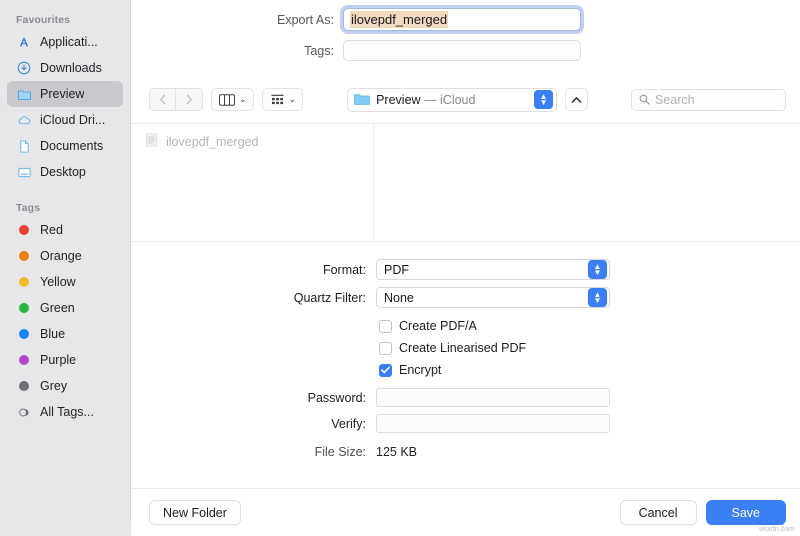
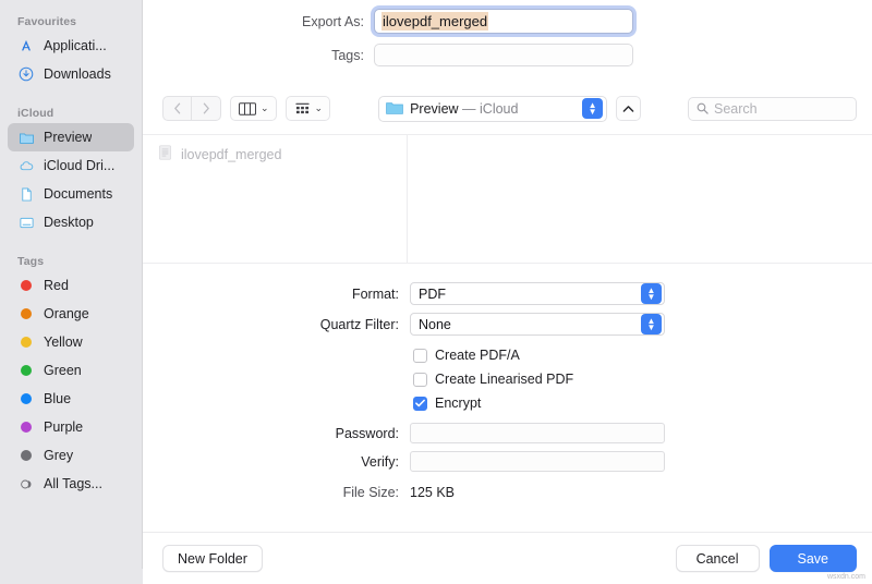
  Favourites
  Applicati...
  Downloads
+ iCloud
  Preview
  iCloud Dri...
  Documents
  Desktop
  Tags
  Red
  Orange
  Yellow
  Green
  Blue
  Purple
  Grey
  All Tags...
  Export As:
  ilovepdf_merged
  Tags:
  ⌄
  ⌄
  Preview — iCloud
  ▲
  ▼
  Search
  ilovepdf_merged
  Format:
  PDF
  ▲
  ▼
  Quartz Filter:
  None
  ▲
  ▼
  Create PDF/A
  Create Linearised PDF
  Encrypt
  Password:
  Verify:
  File Size:
  125 KB
  New Folder
  Cancel
  Save
